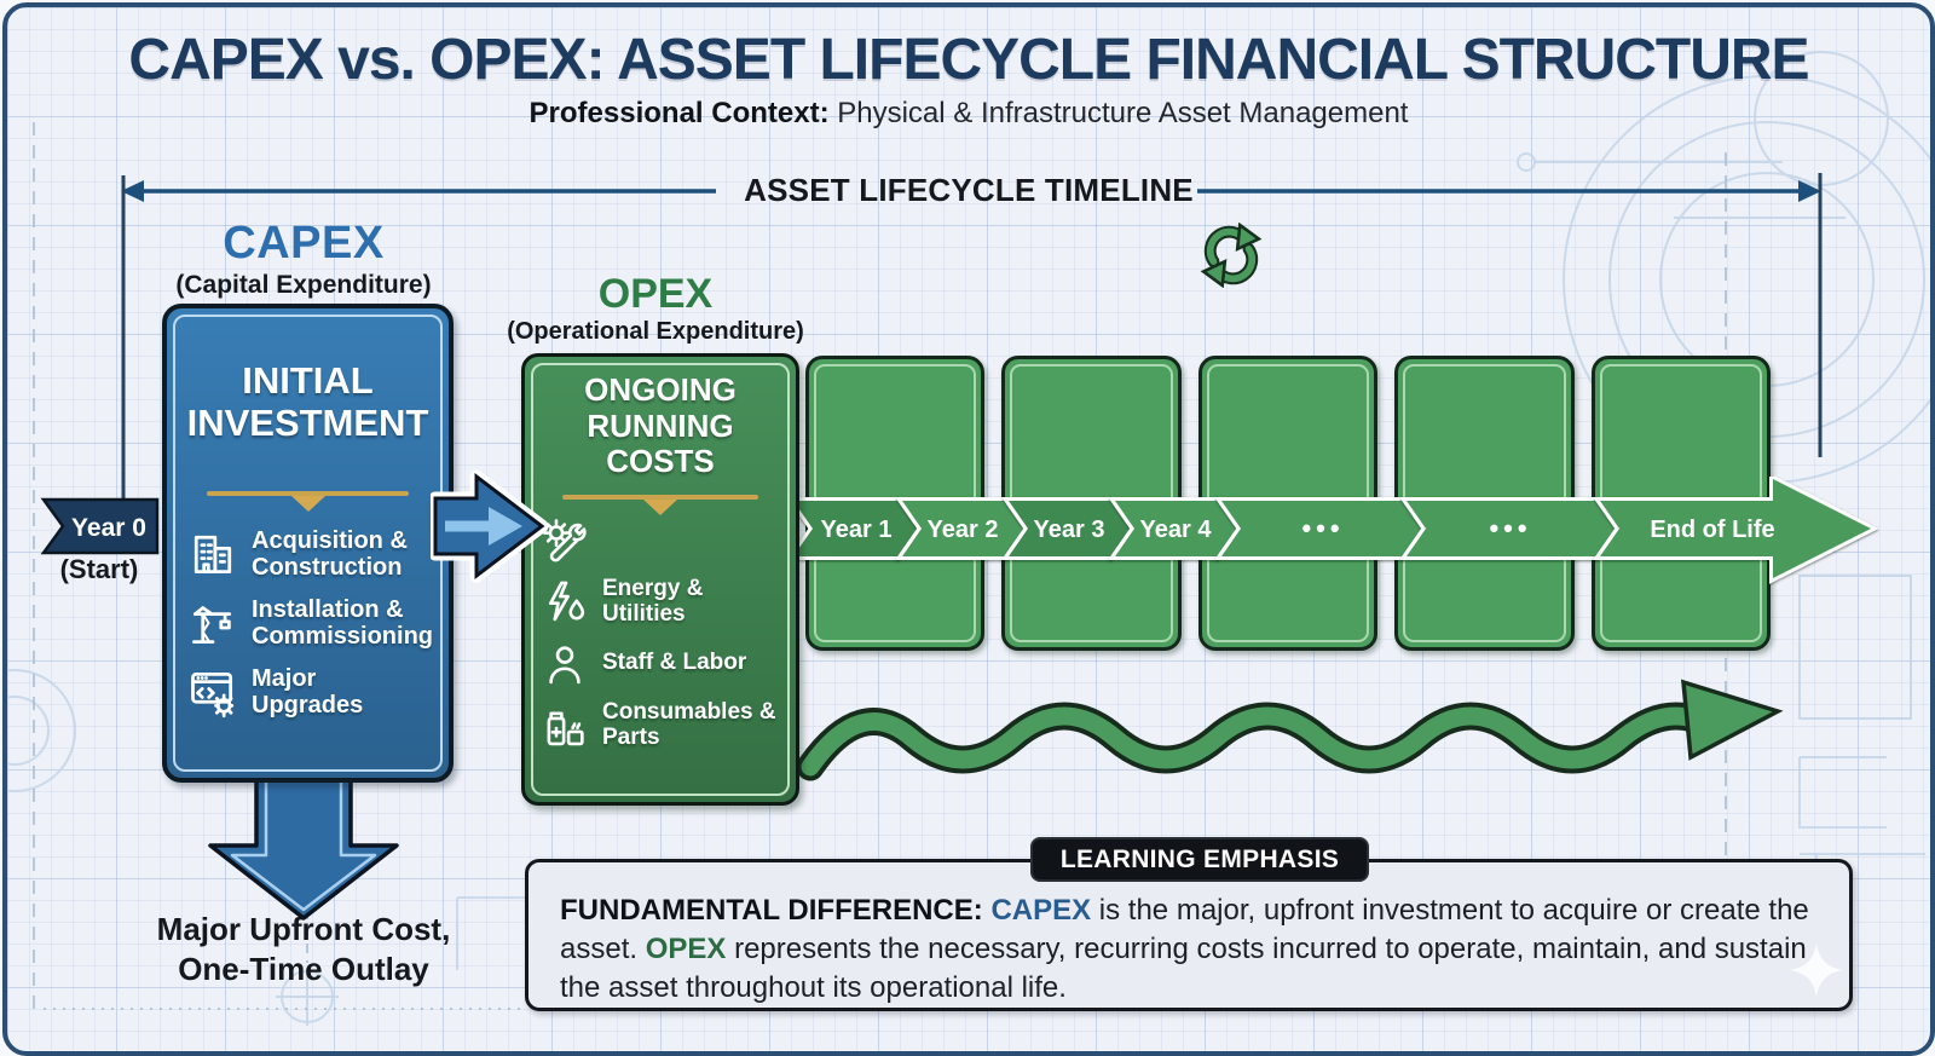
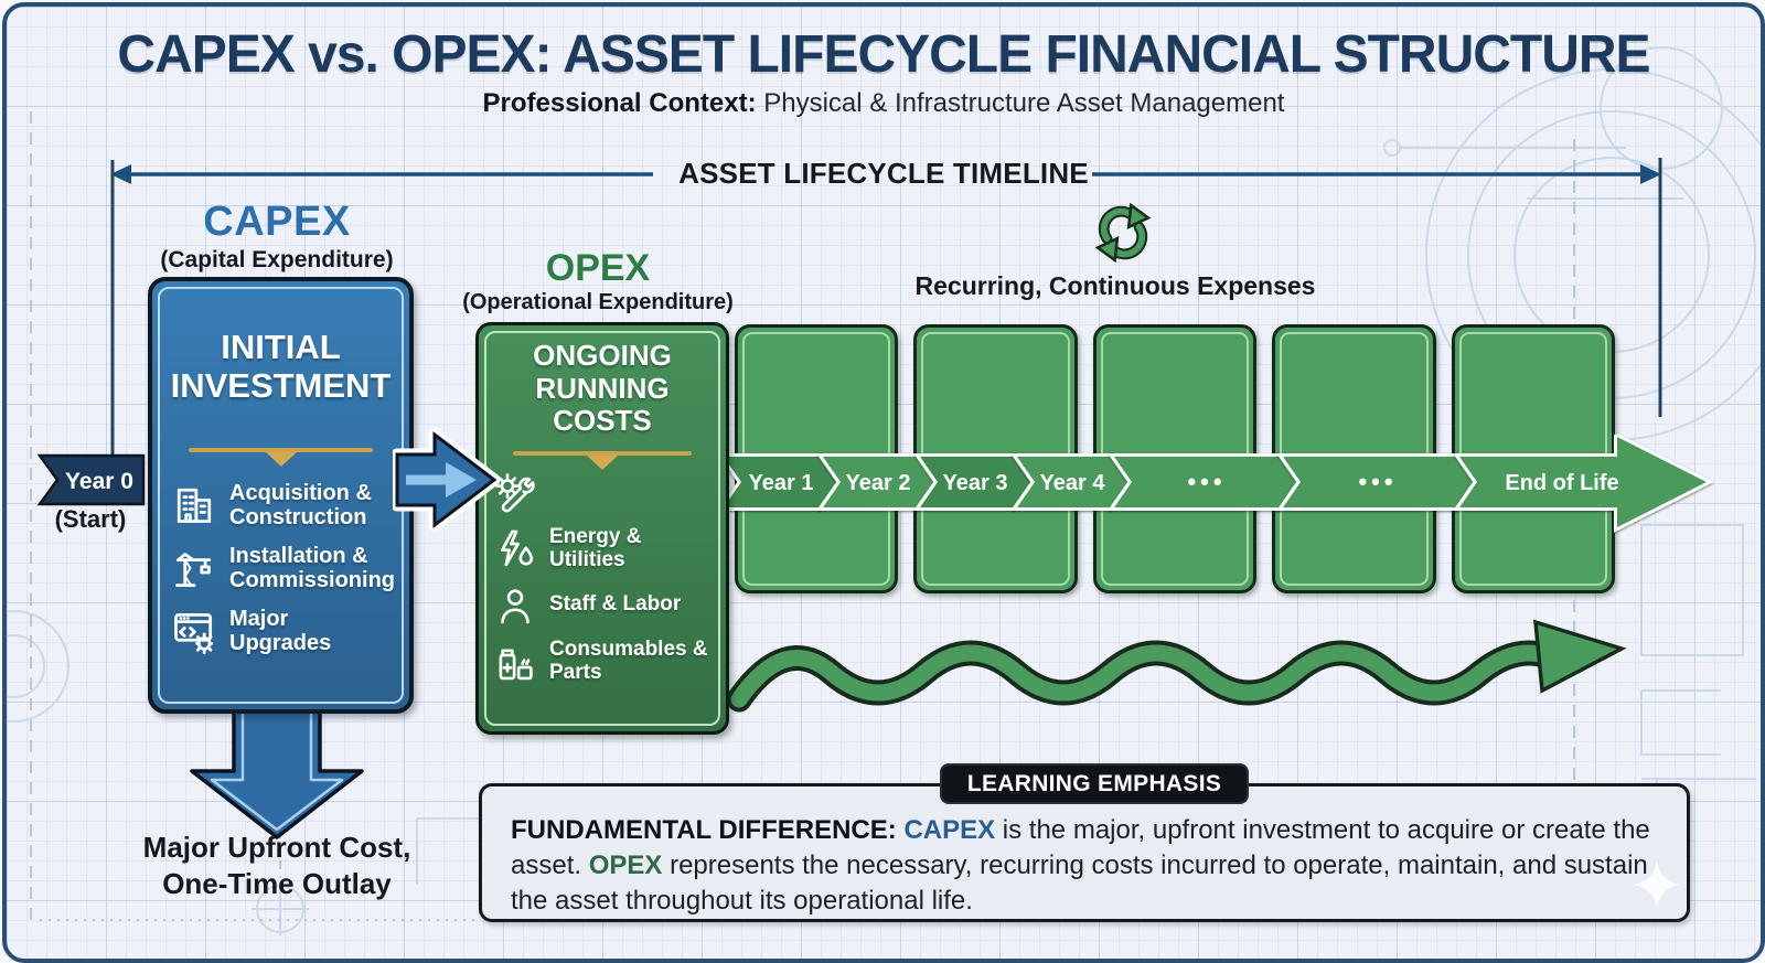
  CAPEX vs. OPEX: ASSET LIFECYCLE FINANCIAL STRUCTURE
  Professional Context: Physical & Infrastructure Asset Management
  ASSET LIFECYCLE TIMELINE
  CAPEX
  (Capital Expenditure)
  INITIAL INVESTMENT
  Acquisition & Construction
  Installation & Commissioning
  Major Upgrades
  Year 0
  (Start)
  OPEX
  (Operational Expenditure)
  ONGOING RUNNING COSTS
  Energy & Utilities
  Staff & Labor
  Consumables & Parts
+ Recurring, Continuous Expenses
  Year 1
  Year 2
  Year 3
  Year 4
  •••
  •••
  End of Life
  Major Upfront Cost,
  One-Time Outlay
  LEARNING EMPHASIS
  FUNDAMENTAL DIFFERENCE: CAPEX is the major, upfront investment to acquire or create the asset. OPEX represents the necessary, recurring costs incurred to operate, maintain, and sustain the asset throughout its operational life.
